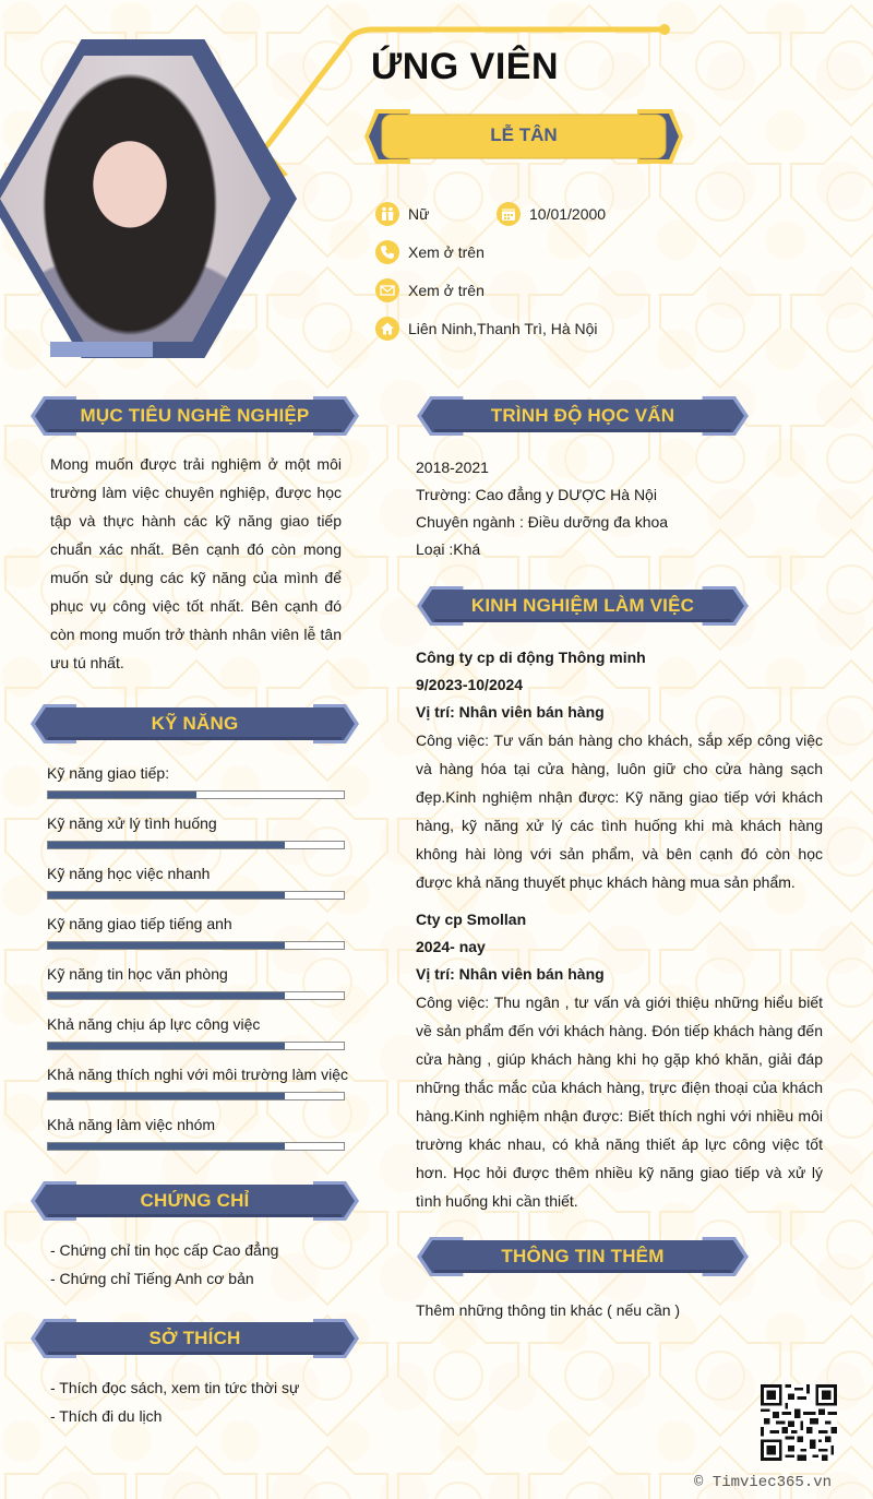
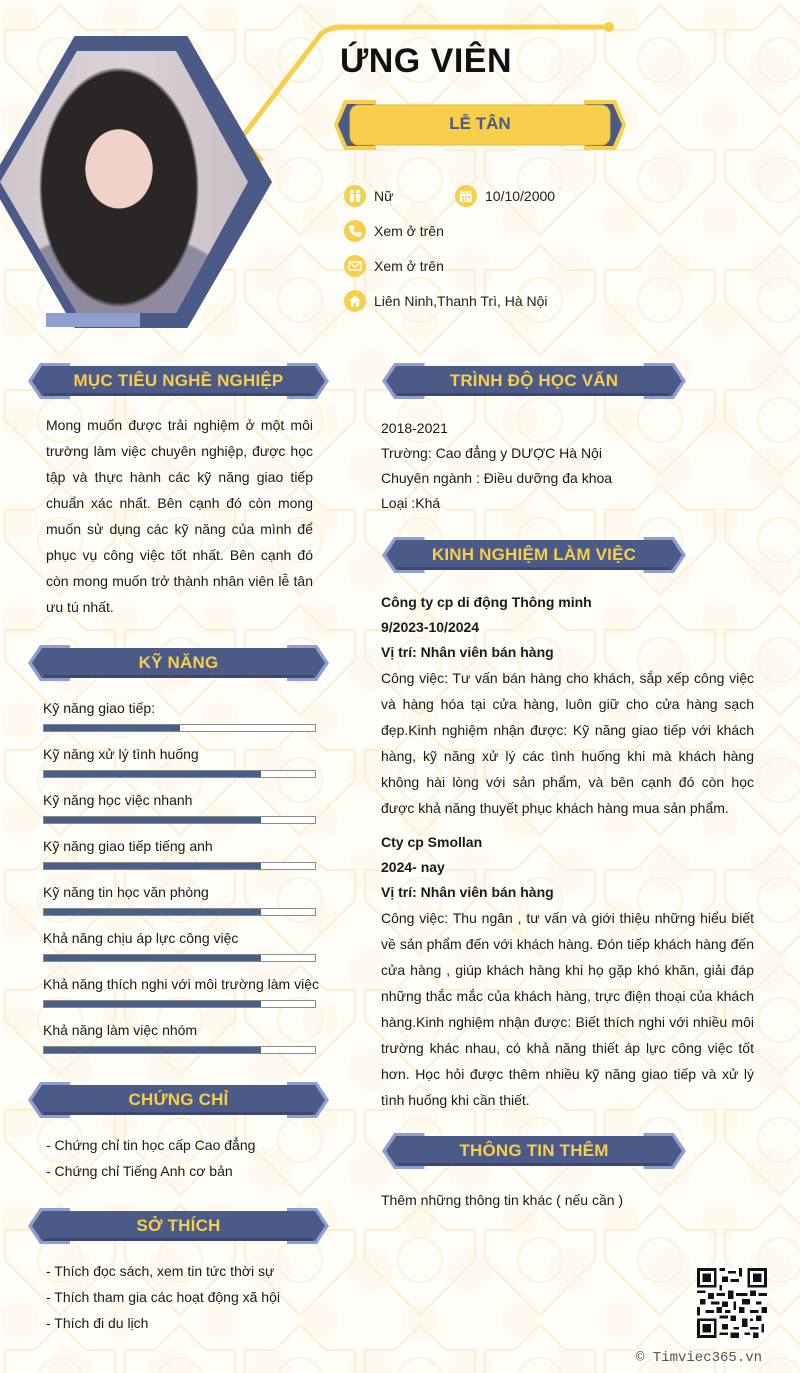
  ỨNG VIÊN
  LỄ TÂN
  Nữ
- 10/01/2000
+ 10/10/2000
  Xem ở trên
  Xem ở trên
  Liên Ninh,Thanh Trì, Hà Nội
  MỤC TIÊU NGHỀ NGHIỆP
  Mong muốn được trải nghiệm ở một môi trường làm việc chuyên nghiệp, được học tập và thực hành các kỹ năng giao tiếp chuẩn xác nhất. Bên cạnh đó còn mong muốn sử dụng các kỹ năng của mình để phục vụ công việc tốt nhất. Bên cạnh đó còn mong muốn trở thành nhân viên lễ tân ưu tú nhất.
  KỸ NĂNG
  Kỹ năng giao tiếp:
  Kỹ năng xử lý tình huống
  Kỹ năng học việc nhanh
  Kỹ năng giao tiếp tiếng anh
  Kỹ năng tin học văn phòng
  Khả năng chịu áp lực công việc
  Khả năng thích nghi với môi trường làm việc
  Khả năng làm việc nhóm
  CHỨNG CHỈ
  - Chứng chỉ tin học cấp Cao đẳng
  - Chứng chỉ Tiếng Anh cơ bản
  SỞ THÍCH
  - Thích đọc sách, xem tin tức thời sự
+ - Thích tham gia các hoạt động xã hội
  - Thích đi du lịch
  TRÌNH ĐỘ HỌC VẤN
  2018-2021
  Trường: Cao đẳng y DƯỢC Hà Nội
  Chuyên ngành : Điều dưỡng đa khoa
  Loại :Khá
  KINH NGHIỆM LÀM VIỆC
  Công ty cp di động Thông minh
  9/2023-10/2024
  Vị trí: Nhân viên bán hàng
  Công việc: Tư vấn bán hàng cho khách, sắp xếp công việc và hàng hóa tại cửa hàng, luôn giữ cho cửa hàng sạch đẹp.Kinh nghiệm nhận được: Kỹ năng giao tiếp với khách hàng, kỹ năng xử lý các tình huống khi mà khách hàng không hài lòng với sản phẩm, và bên cạnh đó còn học được khả năng thuyết phục khách hàng mua sản phẩm.
  Cty cp Smollan
  2024- nay
  Vị trí: Nhân viên bán hàng
  Công việc: Thu ngân , tư vấn và giới thiệu những hiểu biết về sản phẩm đến với khách hàng. Đón tiếp khách hàng đến cửa hàng , giúp khách hàng khi họ gặp khó khăn, giải đáp những thắc mắc của khách hàng, trực điện thoại của khách hàng.Kinh nghiệm nhận được: Biết thích nghi với nhiều môi trường khác nhau, có khả năng thiết áp lực công việc tốt hơn. Học hỏi được thêm nhiều kỹ năng giao tiếp và xử lý tình huống khi cần thiết.
  THÔNG TIN THÊM
  Thêm những thông tin khác ( nếu cần )
  © Timviec365.vn
